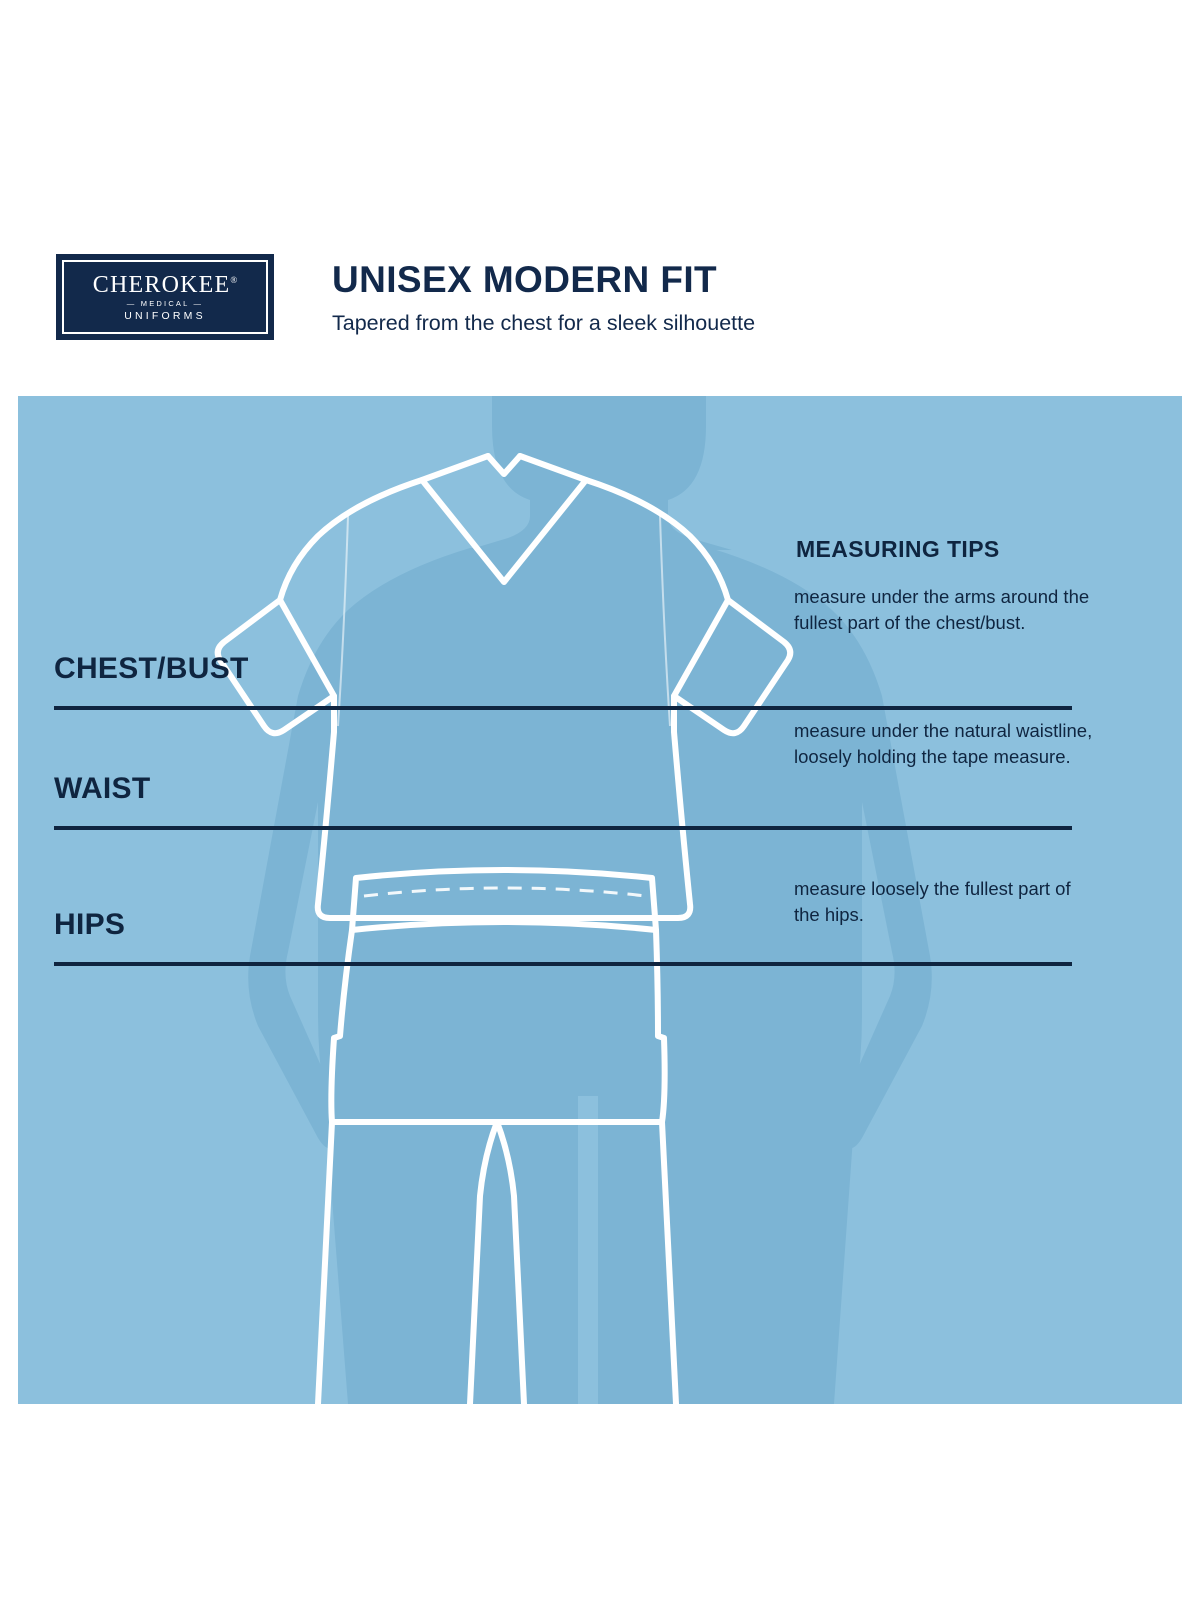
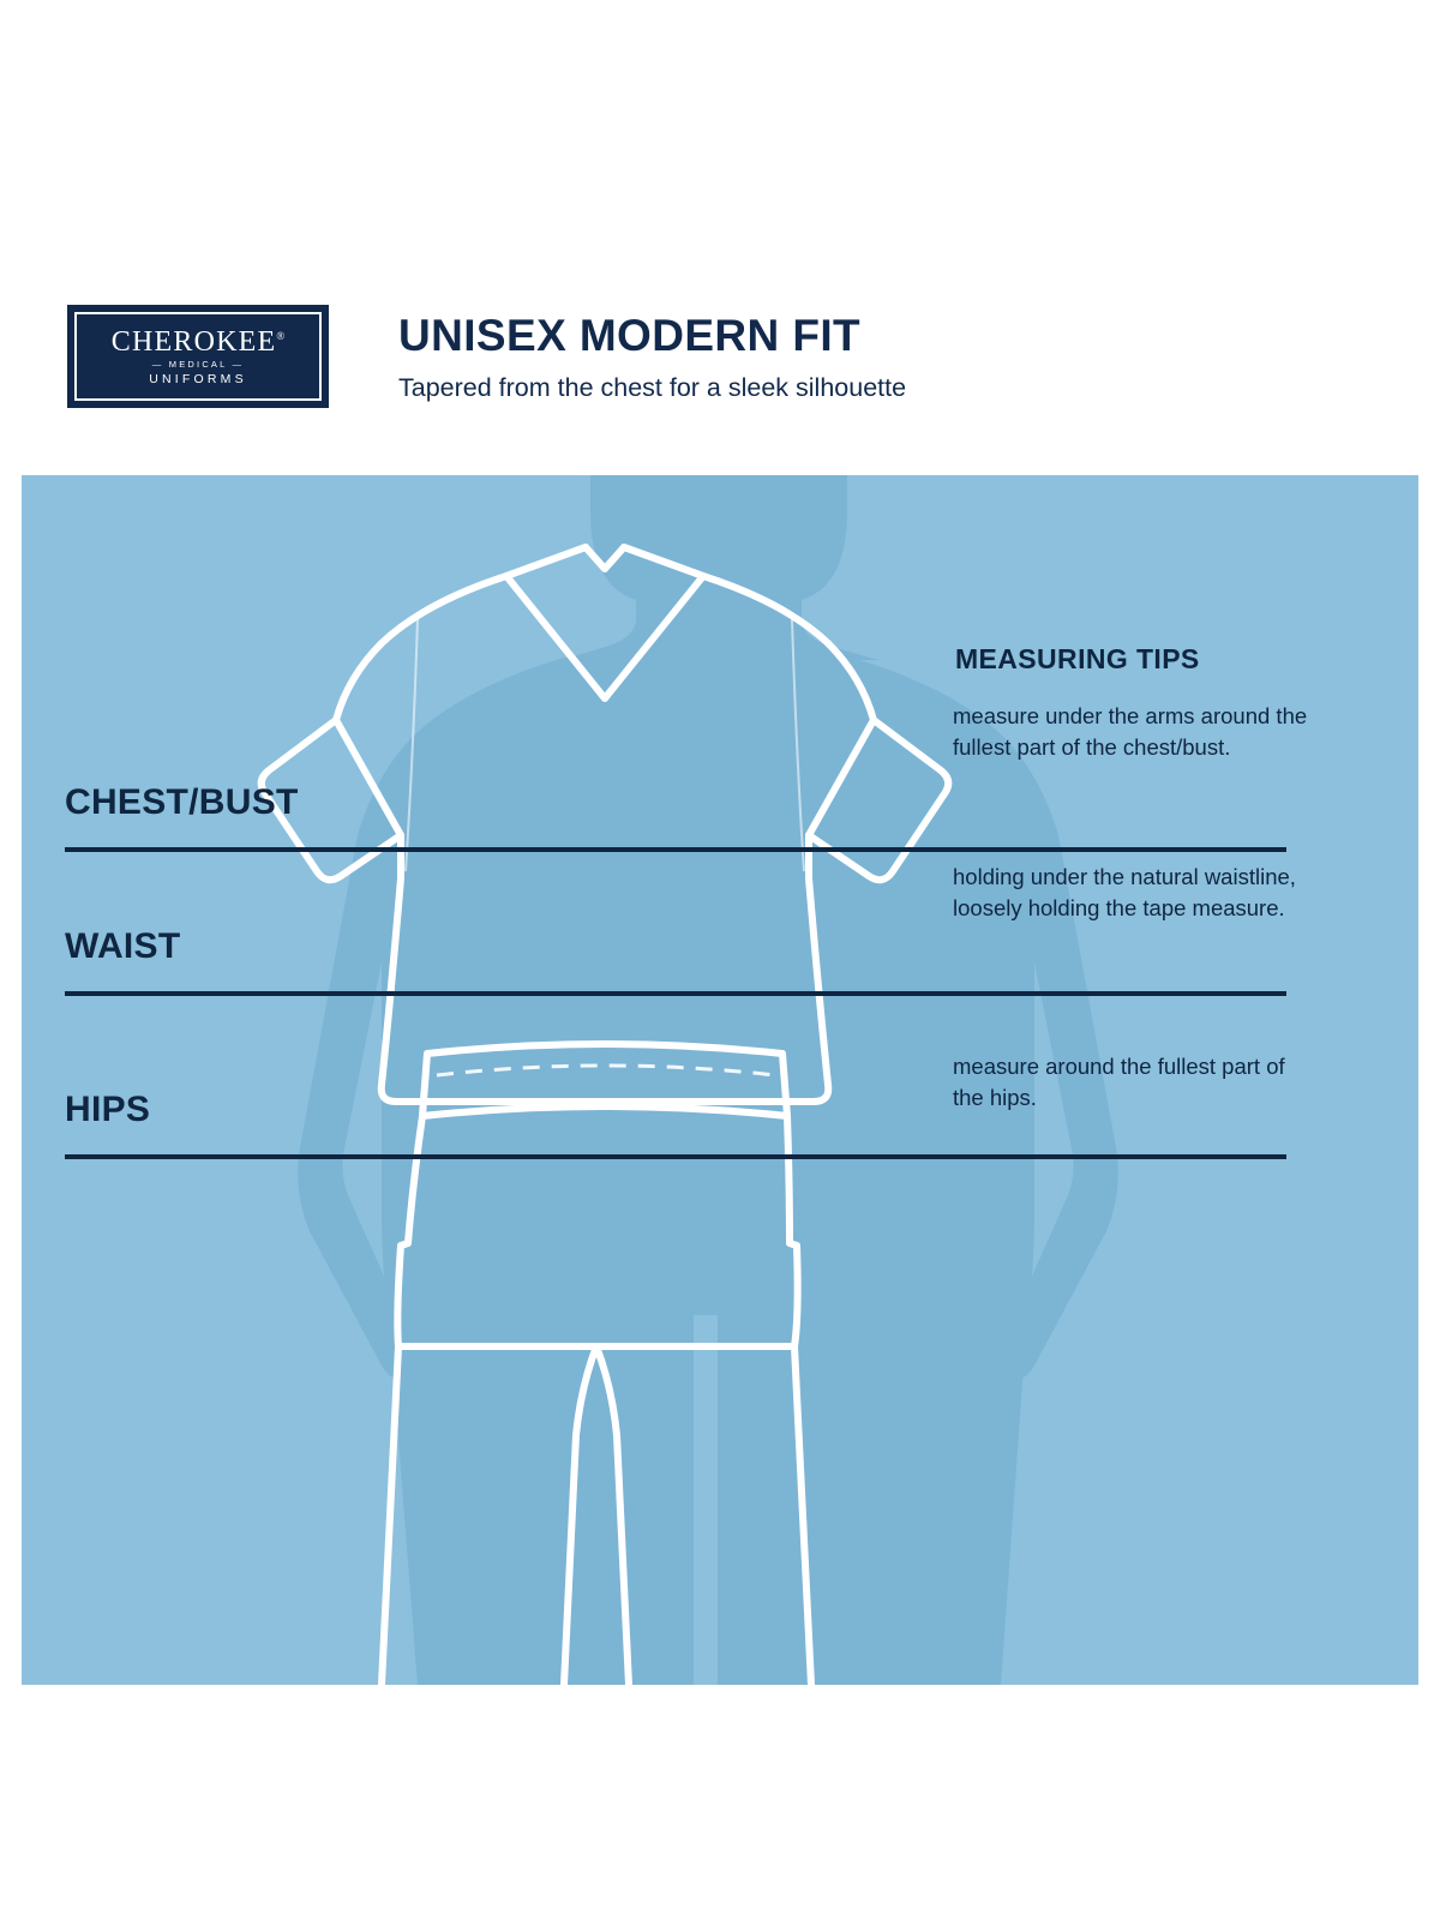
  CHEROKEE®
  — MEDICAL —
  UNIFORMS
  UNISEX MODERN FIT
  Tapered from the chest for a sleek silhouette
  CHEST/BUST
  WAIST
  HIPS
  MEASURING TIPS
  measure under the arms around the fullest part of the chest/bust.
- measure under the natural waistline, loosely holding the tape measure.
+ holding under the natural waistline, loosely holding the tape measure.
- measure loosely the fullest part of the hips.
+ measure around the fullest part of the hips.
